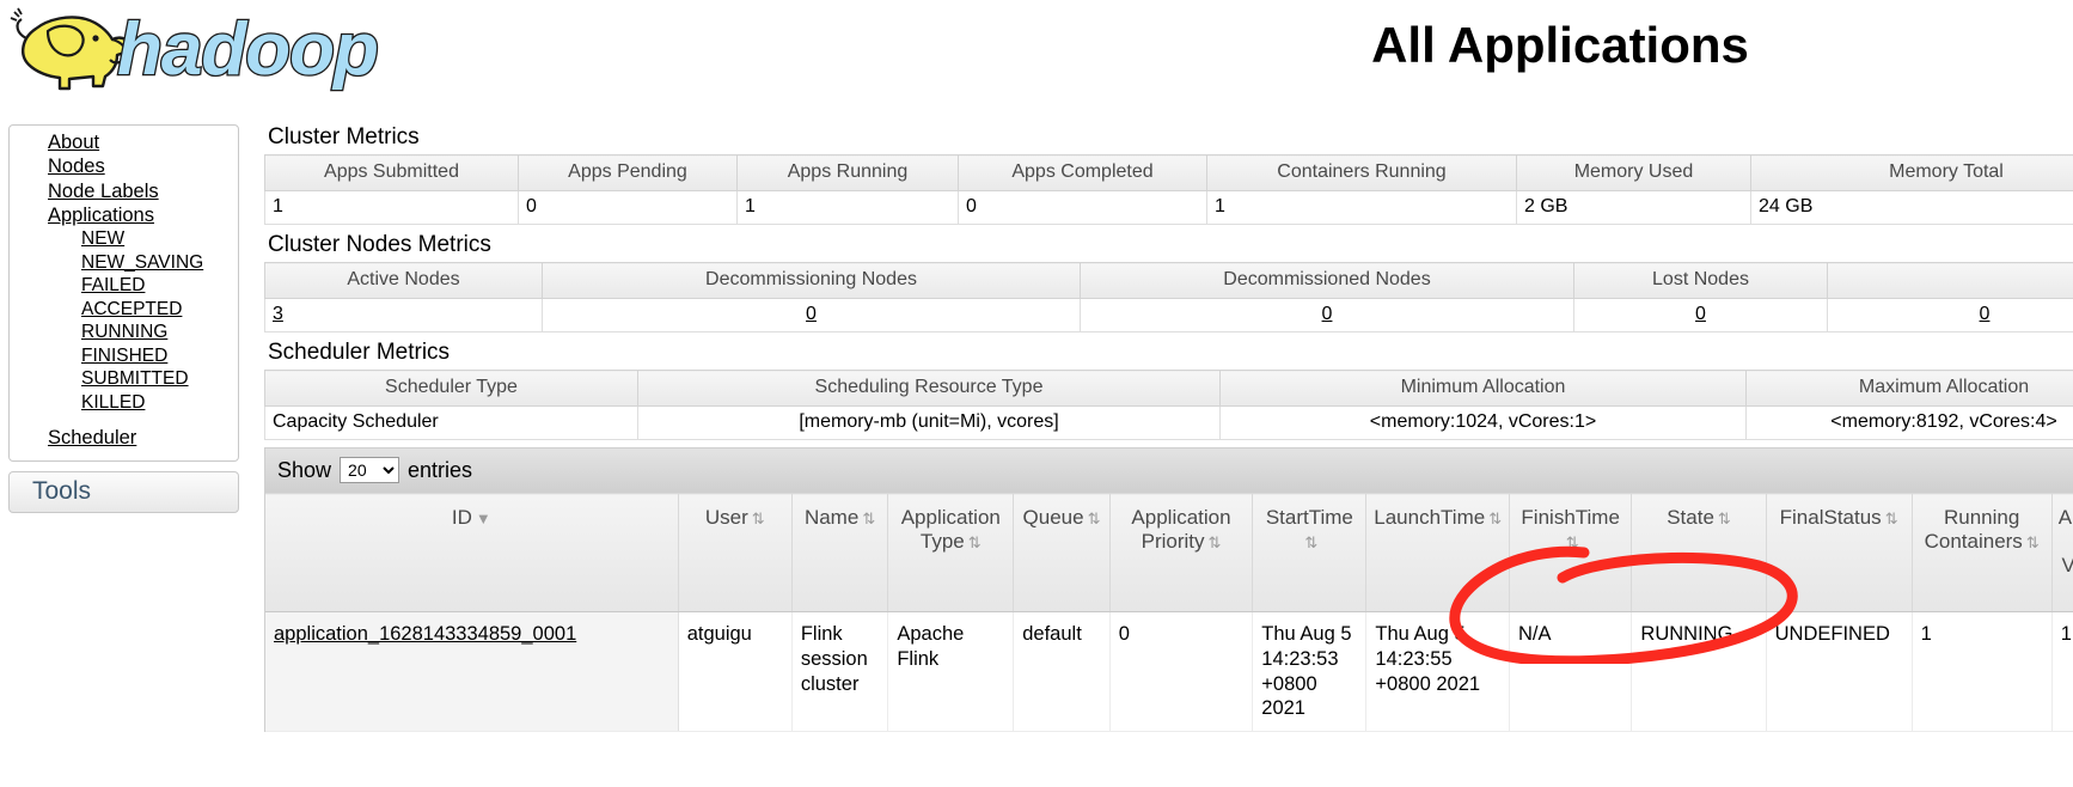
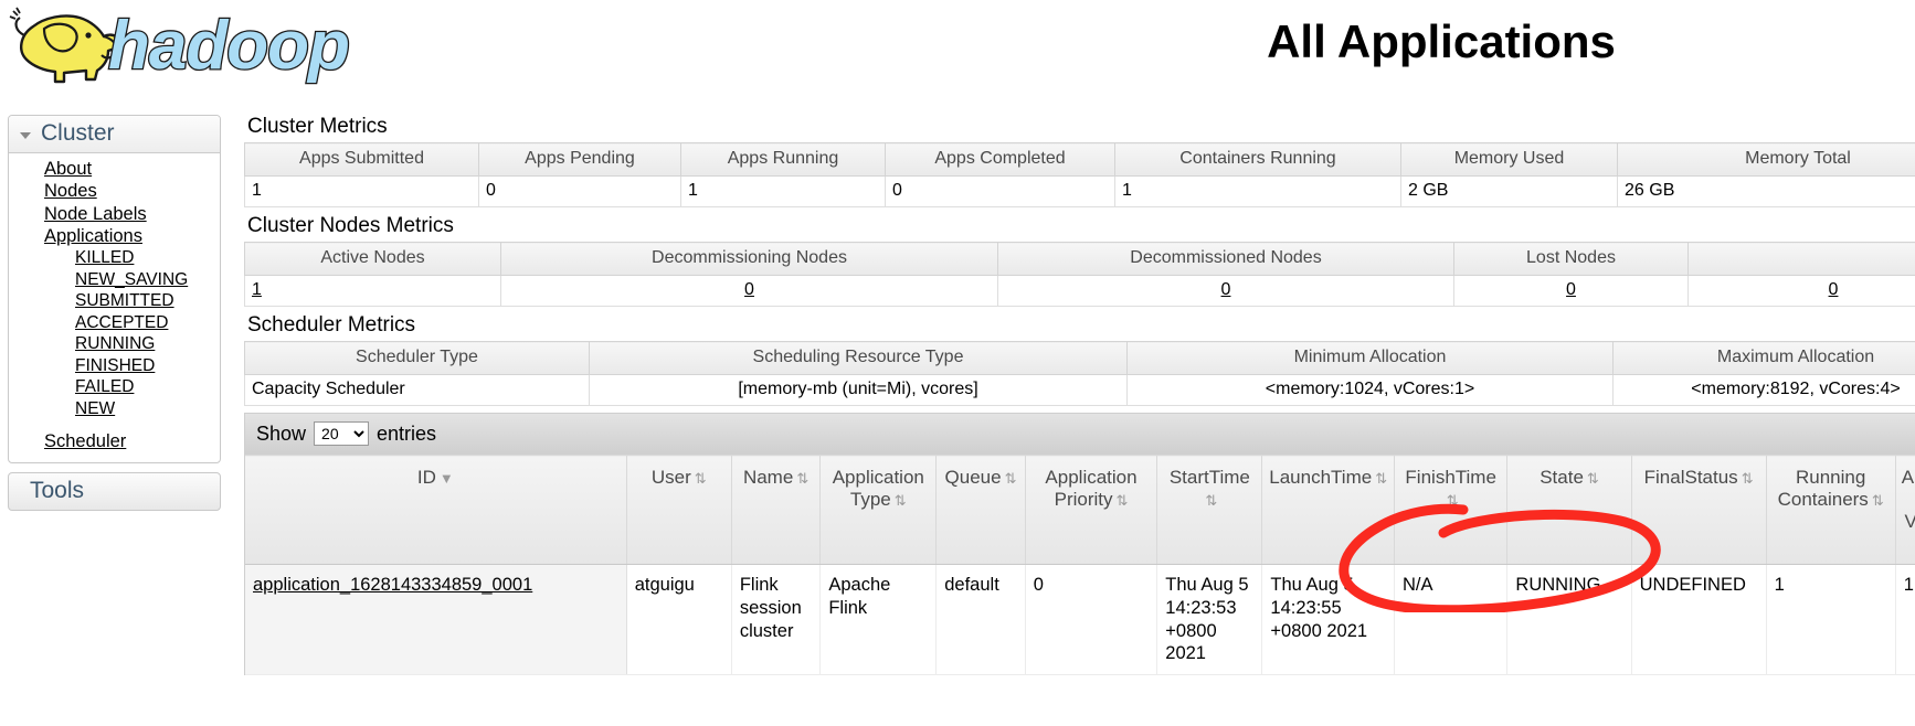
  hadoop
  All Applications
+ Cluster
  About
  Nodes
  Node Labels
  Applications
- NEW
+ KILLED
  NEW_SAVING
- FAILED
+ SUBMITTED
  ACCEPTED
  RUNNING
  FINISHED
- SUBMITTED
+ FAILED
- KILLED
+ NEW
  Scheduler
  Tools
  Cluster Metrics
  Apps Submitted	Apps Pending	Apps Running	Apps Completed	Containers Running	Memory Used	Memory Total
- 1	0	1	0	1	2 GB	24 GB
+ 1	0	1	0	1	2 GB	26 GB
  Cluster Nodes Metrics
  Active Nodes	Decommissioning Nodes	Decommissioned Nodes	Lost Nodes
- 3	0	0	0	0
+ 1	0	0	0	0
  Scheduler Metrics
  Scheduler Type	Scheduling Resource Type	Minimum Allocation	Maximum Allocation
  Capacity Scheduler	[memory-mb (unit=Mi), vcores]	<memory:1024, vCores:1>	<memory:8192, vCores:4>
  Show
  20
  entries
  ID ▼	User ⇅	Name ⇅	Application Type ⇅	Queue ⇅	Application Priority ⇅	StartTime⇅	LaunchTime ⇅	FinishTime⇅	State ⇅	FinalStatus ⇅	Running Containers ⇅	A V
  application_1628143334859_0001	atguigu	Flink session cluster	Apache Flink	default	0	Thu Aug 5 14:23:53 +0800 2021	Thu Aug 14:23:55 +0800 2021	N/A	RUNNING	UNDEFINED	1	1
